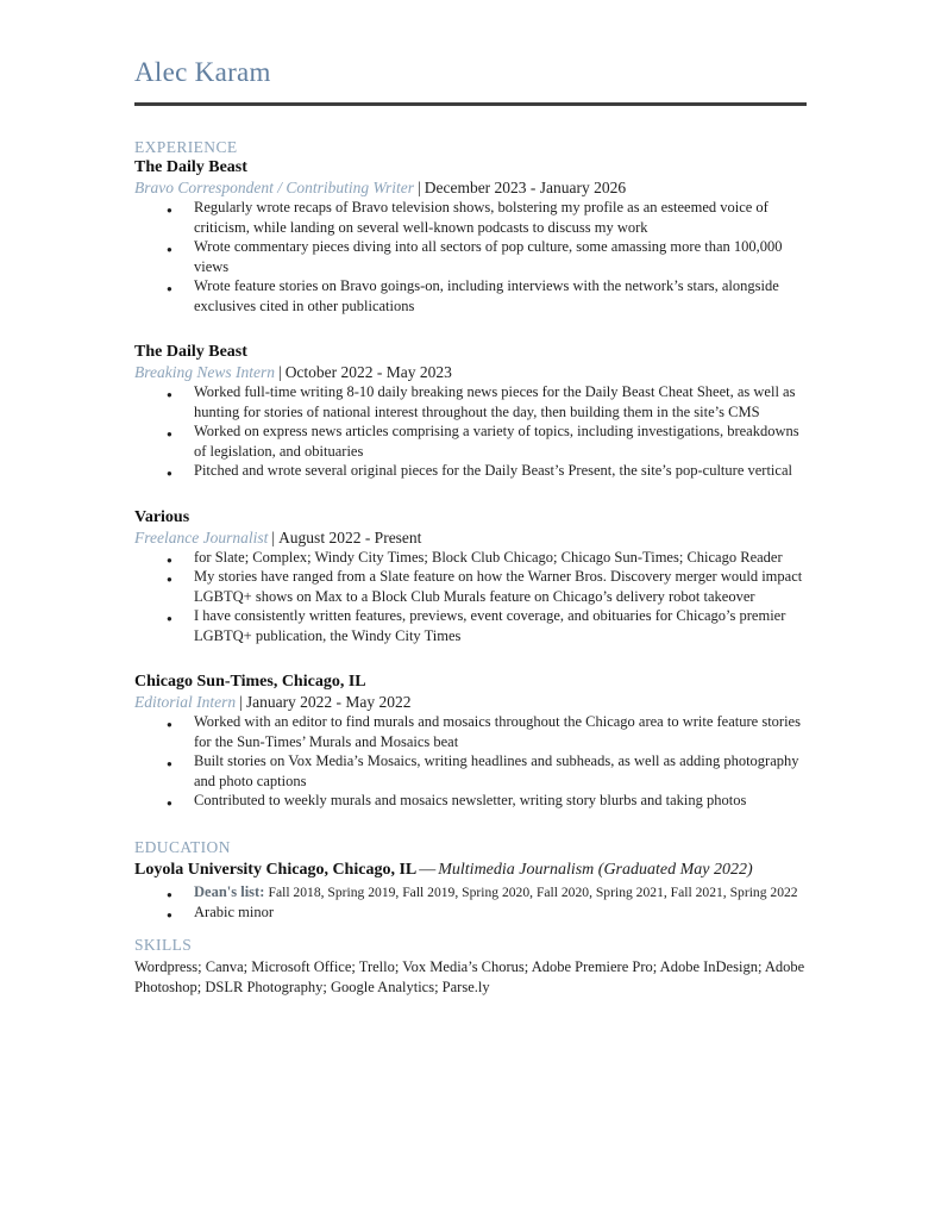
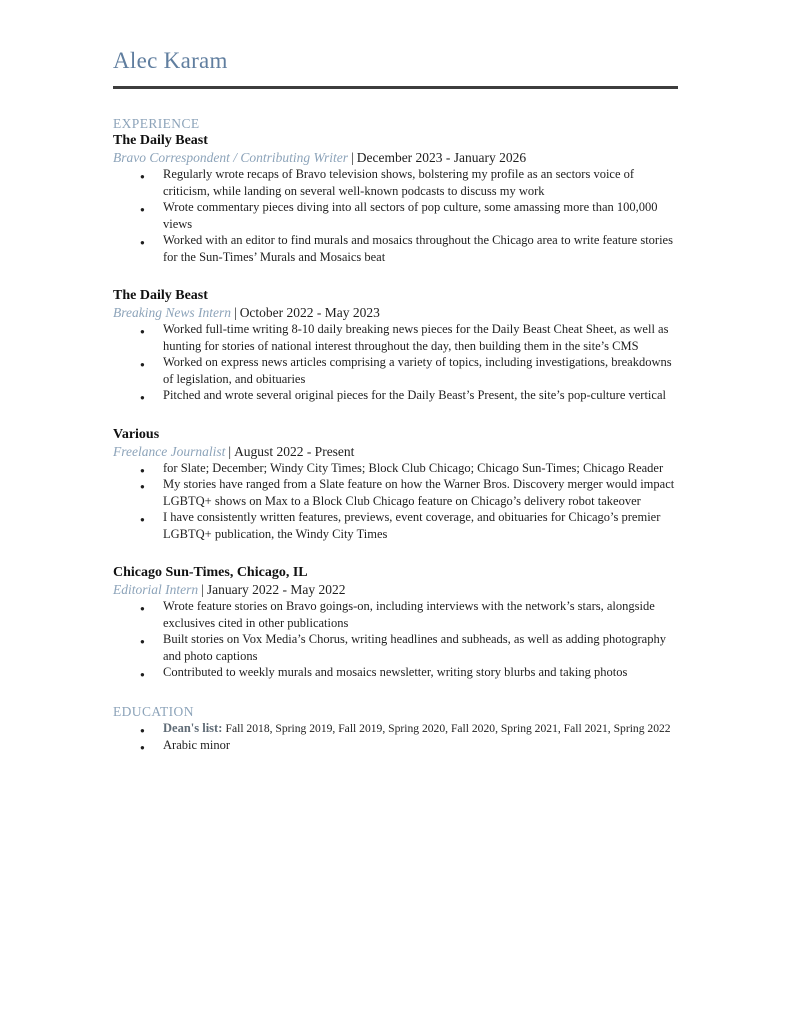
  Alec Karam
  EXPERIENCE
  The Daily Beast
  Bravo Correspondent / Contributing Writer | December 2023 - January 2026
  ●
- Regularly wrote recaps of Bravo television shows, bolstering my profile as an esteemed voice of criticism, while landing on several well-known podcasts to discuss my work
+ Regularly wrote recaps of Bravo television shows, bolstering my profile as an sectors voice of criticism, while landing on several well-known podcasts to discuss my work
  ●
  Wrote commentary pieces diving into all sectors of pop culture, some amassing more than 100,000 views
  ●
- Wrote feature stories on Bravo goings-on, including interviews with the network’s stars, alongside exclusives cited in other publications
+ Worked with an editor to find murals and mosaics throughout the Chicago area to write feature stories for the Sun-Times’ Murals and Mosaics beat
  The Daily Beast
  Breaking News Intern | October 2022 - May 2023
  ●
  Worked full-time writing 8-10 daily breaking news pieces for the Daily Beast Cheat Sheet, as well as hunting for stories of national interest throughout the day, then building them in the site’s CMS
  ●
  Worked on express news articles comprising a variety of topics, including investigations, breakdowns of legislation, and obituaries
  ●
  Pitched and wrote several original pieces for the Daily Beast’s Present, the site’s pop-culture vertical
  Various
  Freelance Journalist | August 2022 - Present
  ●
- for Slate; Complex; Windy City Times; Block Club Chicago; Chicago Sun-Times; Chicago Reader
+ for Slate; December; Windy City Times; Block Club Chicago; Chicago Sun-Times; Chicago Reader
  ●
- My stories have ranged from a Slate feature on how the Warner Bros. Discovery merger would impact LGBTQ+ shows on Max to a Block Club Murals feature on Chicago’s delivery robot takeover
+ My stories have ranged from a Slate feature on how the Warner Bros. Discovery merger would impact LGBTQ+ shows on Max to a Block Club Chicago feature on Chicago’s delivery robot takeover
  ●
  I have consistently written features, previews, event coverage, and obituaries for Chicago’s premier LGBTQ+ publication, the Windy City Times
  Chicago Sun-Times, Chicago, IL
  Editorial Intern | January 2022 - May 2022
  ●
- Worked with an editor to find murals and mosaics throughout the Chicago area to write feature stories for the Sun-Times’ Murals and Mosaics beat
+ Wrote feature stories on Bravo goings-on, including interviews with the network’s stars, alongside exclusives cited in other publications
  ●
- Built stories on Vox Media’s Mosaics, writing headlines and subheads, as well as adding photography and photo captions
+ Built stories on Vox Media’s Chorus, writing headlines and subheads, as well as adding photography and photo captions
  ●
  Contributed to weekly murals and mosaics newsletter, writing story blurbs and taking photos
  EDUCATION
- Loyola University Chicago, Chicago, IL — Multimedia Journalism (Graduated May 2022)
  ●
  Dean's list: Fall 2018, Spring 2019, Fall 2019, Spring 2020, Fall 2020, Spring 2021, Fall 2021, Spring 2022
  ●
  Arabic minor
- SKILLS
- Wordpress; Canva; Microsoft Office; Trello; Vox Media’s Chorus; Adobe Premiere Pro; Adobe InDesign; Adobe Photoshop; DSLR Photography; Google Analytics; Parse.ly
